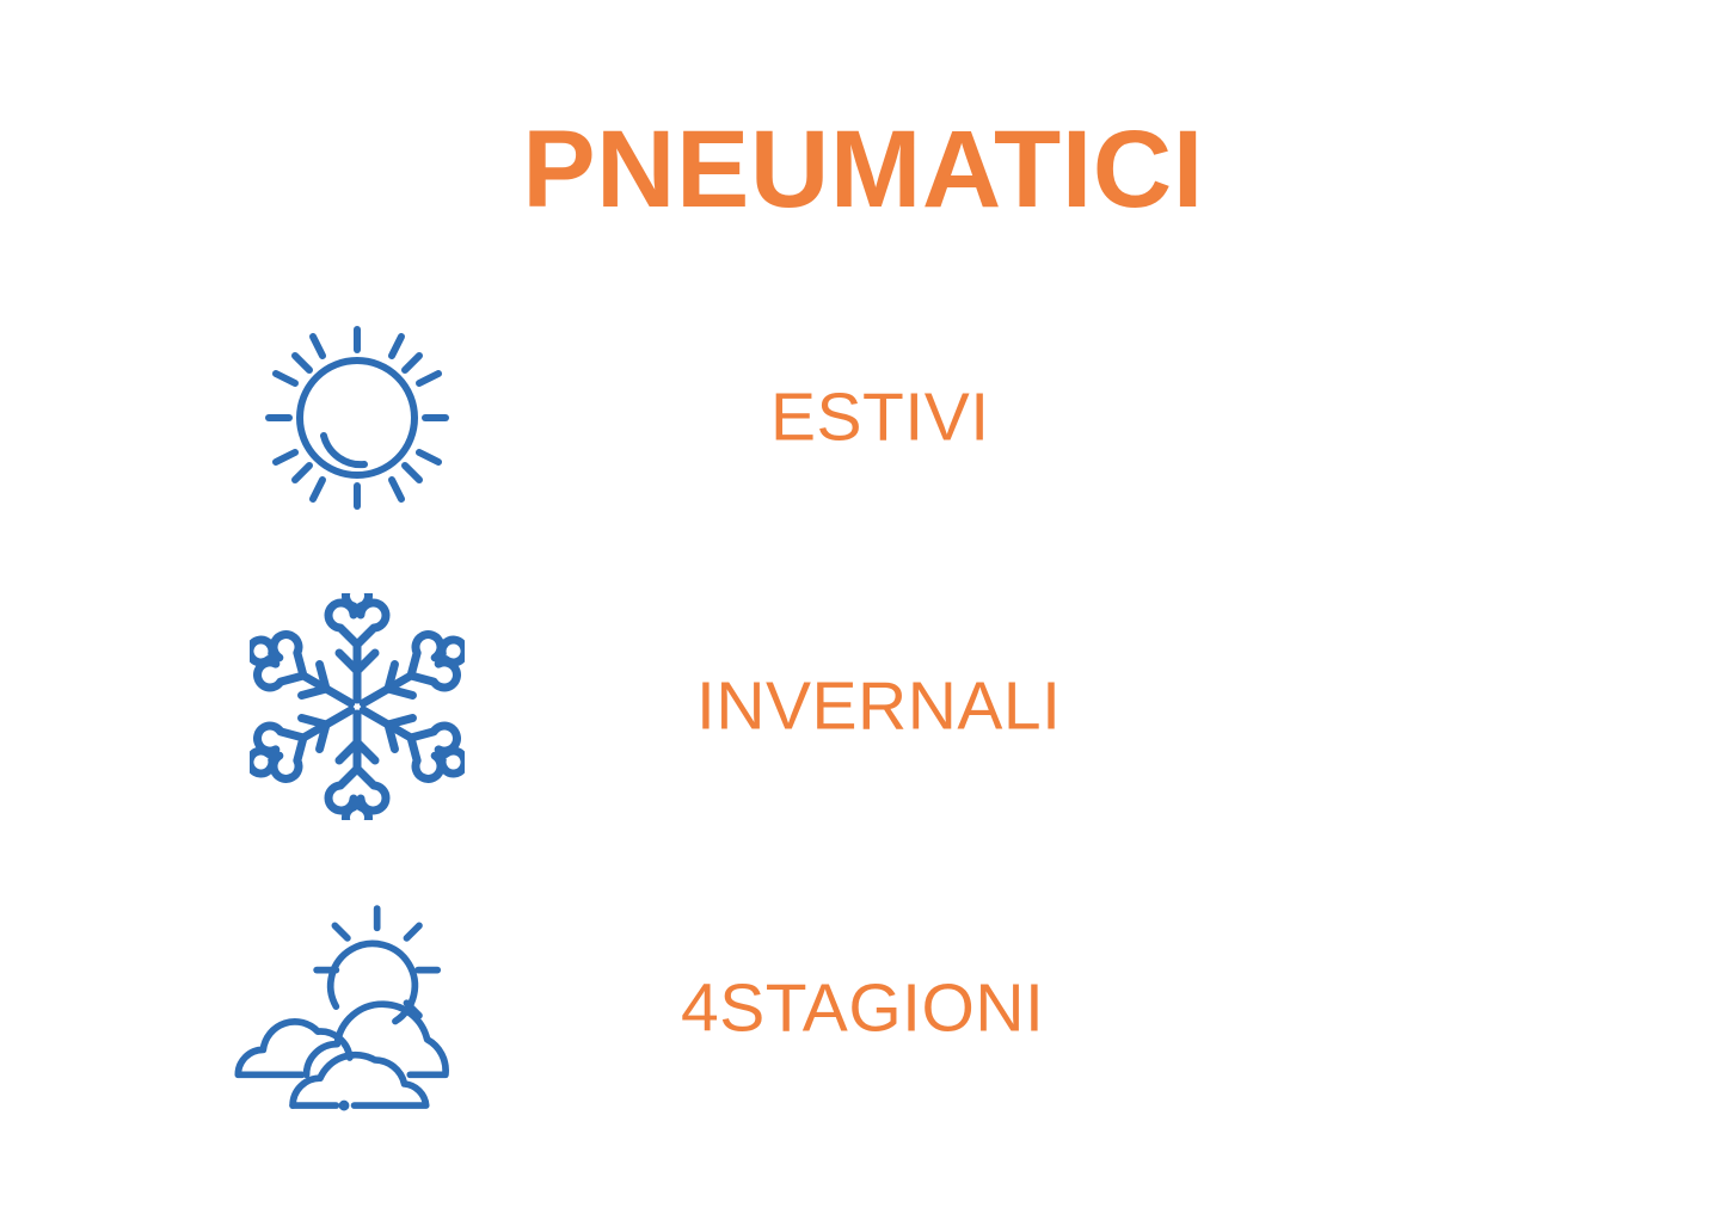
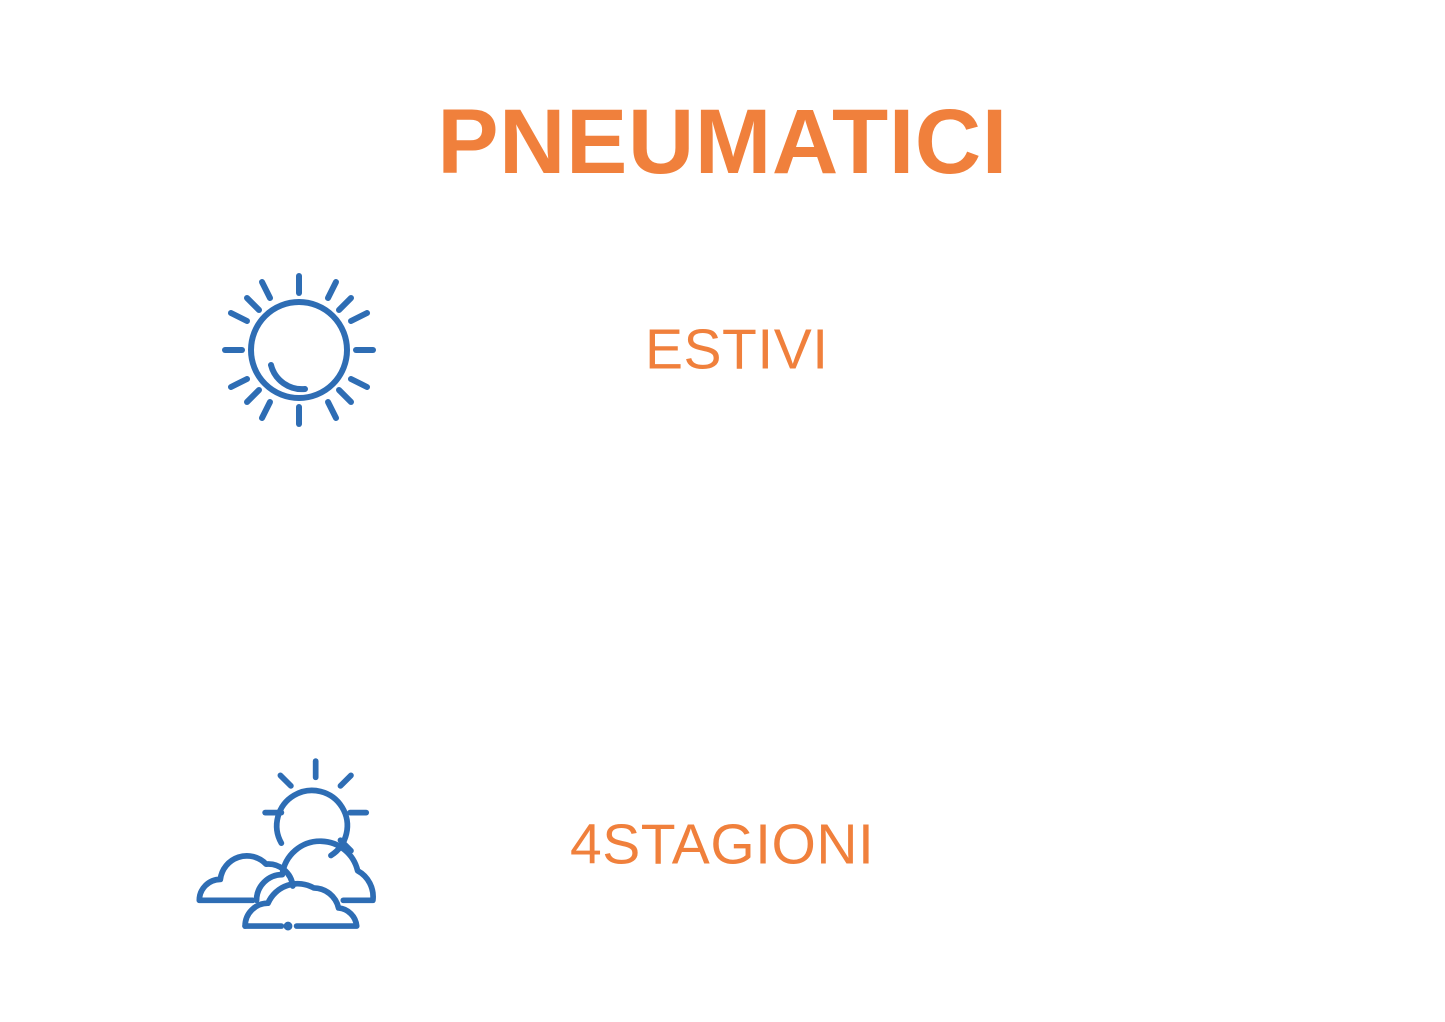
  PNEUMATICI
  ESTIVI
- INVERNALI
  4STAGIONI
